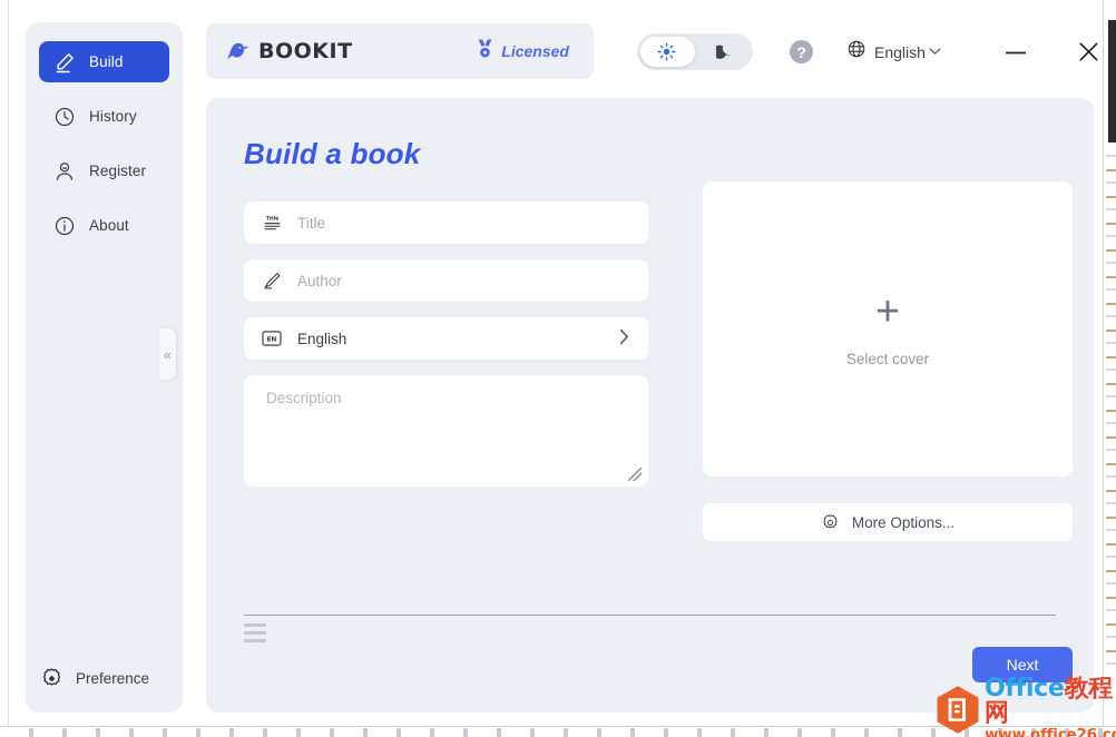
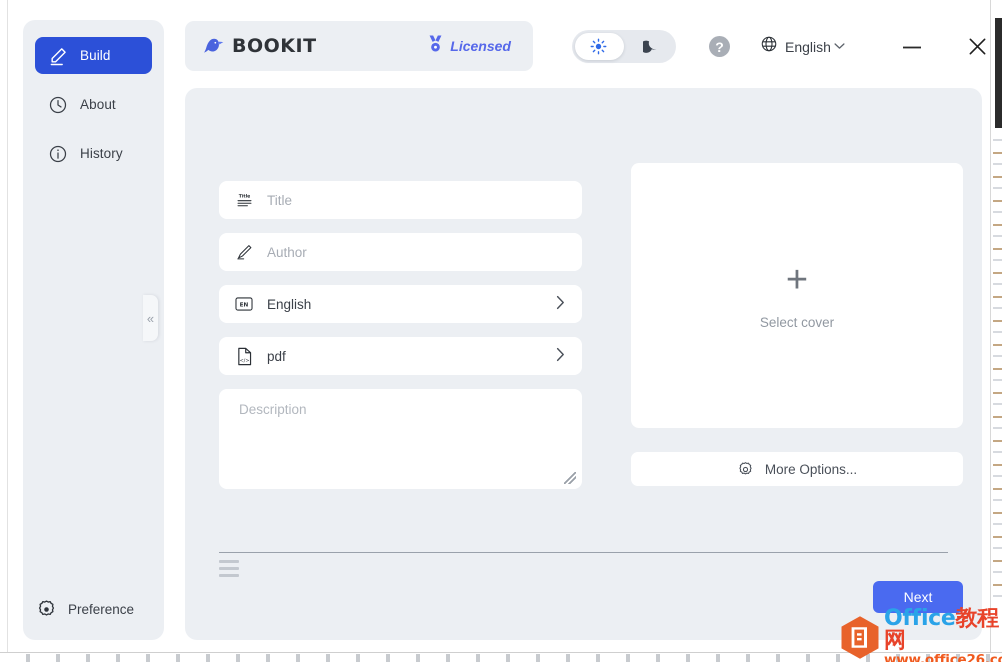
  Build
- History
+ About
- Register
- About
+ History
  Preference
  «
  BOOKIT
  Licensed
  ?
  English
- Build a book
  Title
  Author
  English
+ pdf
  Description
  +
  Select cover
  More Options...
  Next
  Office教程网 www.office26.c
